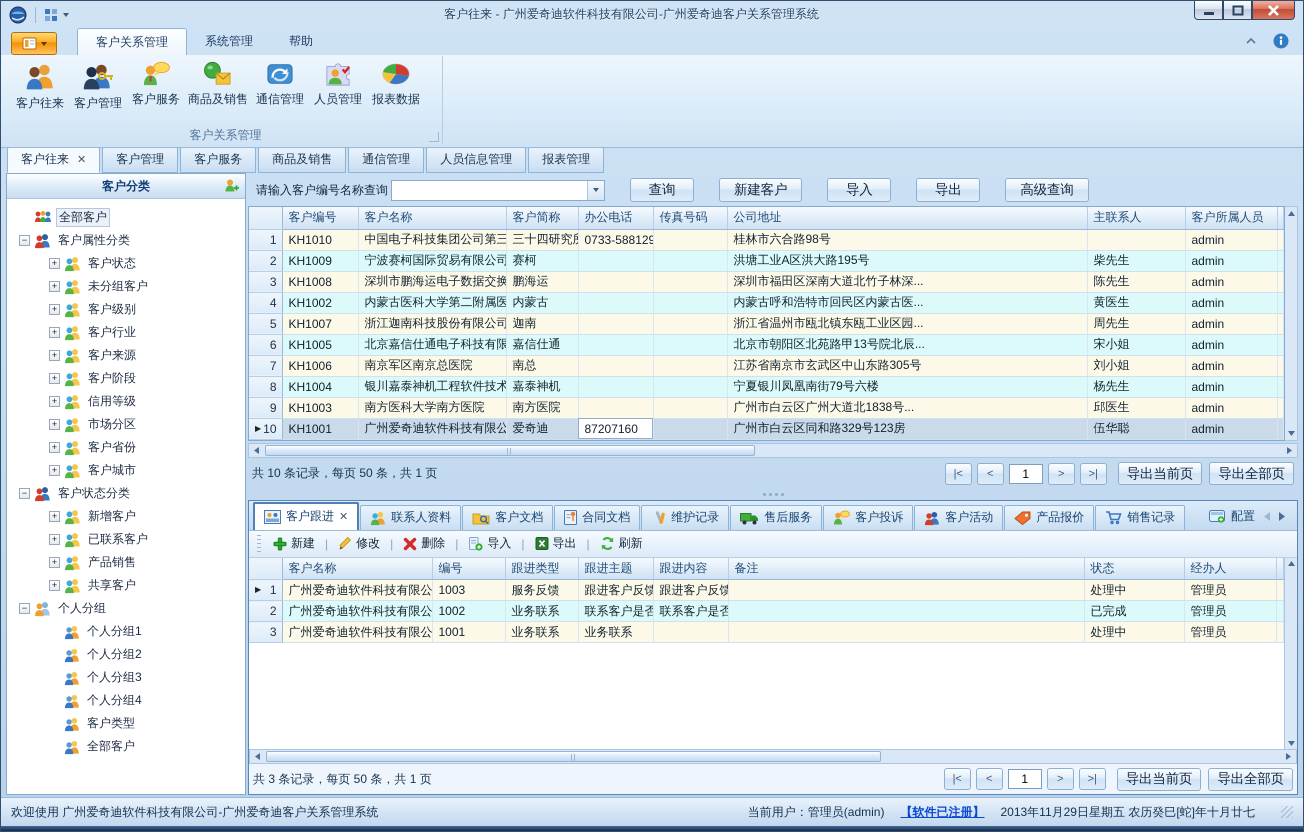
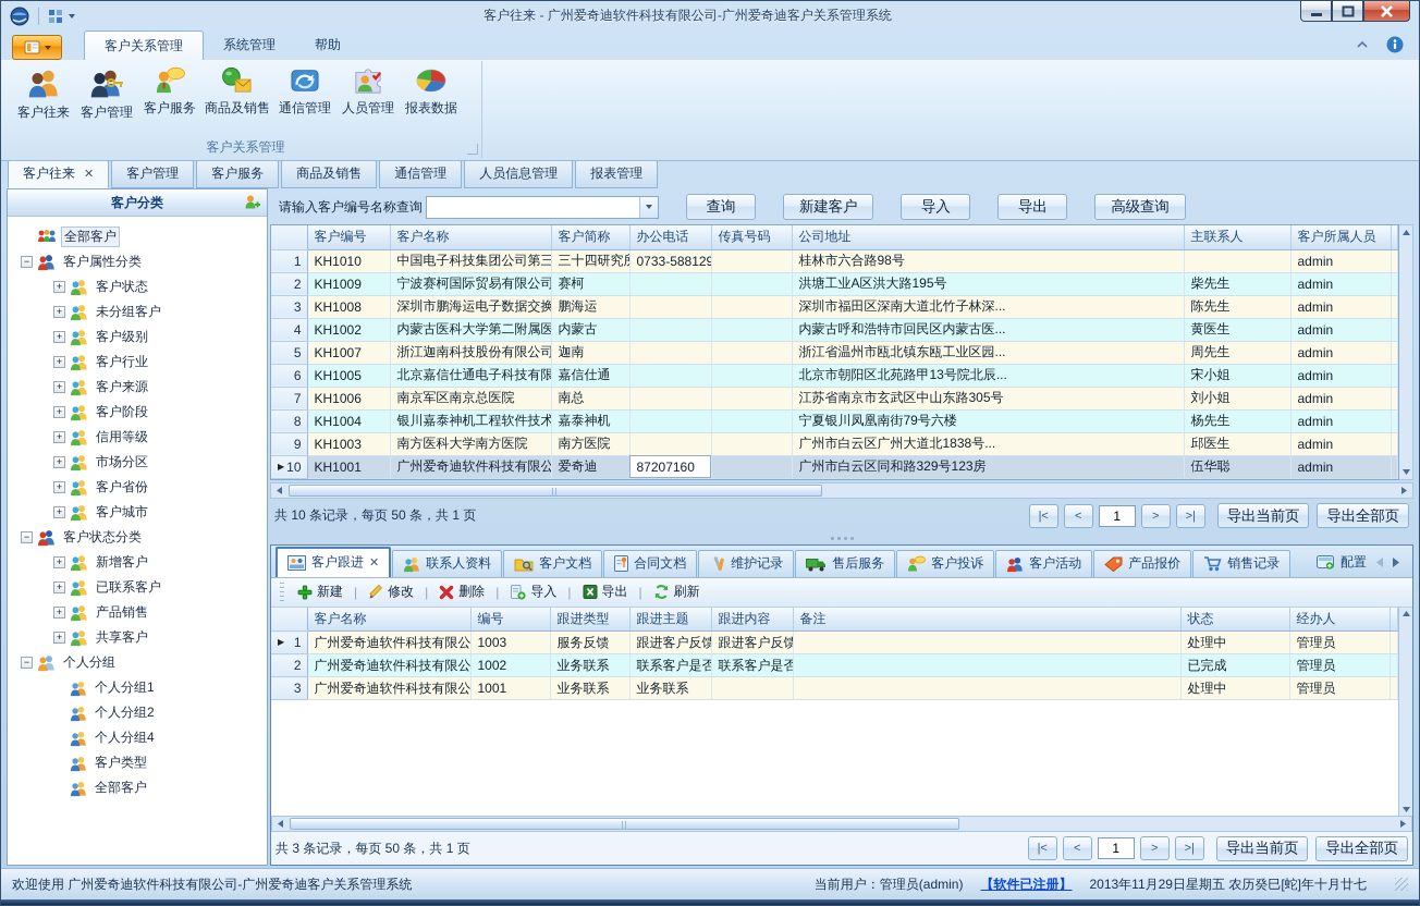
  客户往来 - 广州爱奇迪软件科技有限公司-广州爱奇迪客户关系管理系统
  客户关系管理
  系统管理
  帮助
  客户往来
  客户管理
  客户服务
  商品及销售
  通信管理
  人员管理
  报表数据
  客户关系管理
  客户往来
  ✕
  客户管理
  客户服务
  商品及销售
  通信管理
  人员信息管理
  报表管理
  客户分类
  全部客户
  −
  客户属性分类
  +
  客户状态
  +
  未分组客户
  +
  客户级别
  +
  客户行业
  +
  客户来源
  +
  客户阶段
  +
  信用等级
  +
  市场分区
  +
  客户省份
  +
  客户城市
  −
  客户状态分类
  +
  新增客户
  +
  已联系客户
  +
  产品销售
  +
  共享客户
  −
  个人分组
  个人分组1
  个人分组2
- 个人分组3
  个人分组4
  客户类型
  全部客户
  请输入客户编号名称查询
  查询
  新建客户
  导入
  导出
  高级查询
  	客户编号	客户名称	客户简称	办公电话	传真号码	公司地址	主联系人	客户所属人员
  1	KH1010	中国电子科技集团公司第三	三十四研究	0733-588129		桂林市六合路98号		admin
  2	KH1009	宁波赛柯国际贸易有限公司	赛柯			洪塘工业A区洪大路195号	柴先生	admin
  3	KH1008	深圳市鹏海运电子数据交换	鹏海运			深圳市福田区深南大道北竹子林深...	陈先生	admin
  4	KH1002	内蒙古医科大学第二附属医	内蒙古			内蒙古呼和浩特市回民区内蒙古医...	黄医生	admin
  5	KH1007	浙江迦南科技股份有限公司	迦南			浙江省温州市瓯北镇东瓯工业区园...	周先生	admin
  6	KH1005	北京嘉信仕通电子科技有限	嘉信仕通			北京市朝阳区北苑路甲13号院北辰...	宋小姐	admin
  7	KH1006	南京军区南京总医院	南总			江苏省南京市玄武区中山东路305号	刘小姐	admin
  8	KH1004	银川嘉泰神机工程软件技术	嘉泰神机			宁夏银川凤凰南街79号六楼	杨先生	admin
  9	KH1003	南方医科大学南方医院	南方医院			广州市白云区广州大道北1838号...	邱医生	admin
  ▶ 10	KH1001	广州爱奇迪软件科技有限公	爱奇迪	87207160		广州市白云区同和路329号123房	伍华聪	admin
  共 10 条记录，每页 50 条，共 1 页
  |<
  <
  1
  >
  >|
  导出当前页
  导出全部页
  客户跟进
  ✕
  联系人资料
  客户文档
  合同文档
  维护记录
  售后服务
  客户投诉
  客户活动
  产品报价
  销售记录
  配置
  新建
  |
  修改
  |
  删除
  |
  导入
  |
  导出
  |
  刷新
  	客户名称	编号	跟进类型	跟进主题	跟进内容	备注	状态	经办人
  ▶ 1	广州爱奇迪软件科技有限公	1003	服务反馈	跟进客户反馈	跟进客户反馈		处理中	管理员
  2	广州爱奇迪软件科技有限公	1002	业务联系	联系客户是否	联系客户是否		已完成	管理员
  3	广州爱奇迪软件科技有限公	1001	业务联系	业务联系			处理中	管理员
  共 3 条记录，每页 50 条，共 1 页
  |<
  <
  1
  >
  >|
  导出当前页
  导出全部页
  欢迎使用 广州爱奇迪软件科技有限公司-广州爱奇迪客户关系管理系统
  当前用户：管理员(admin)
  【软件已注册】
  2013年11月29日星期五 农历癸巳[蛇]年十月廿七
